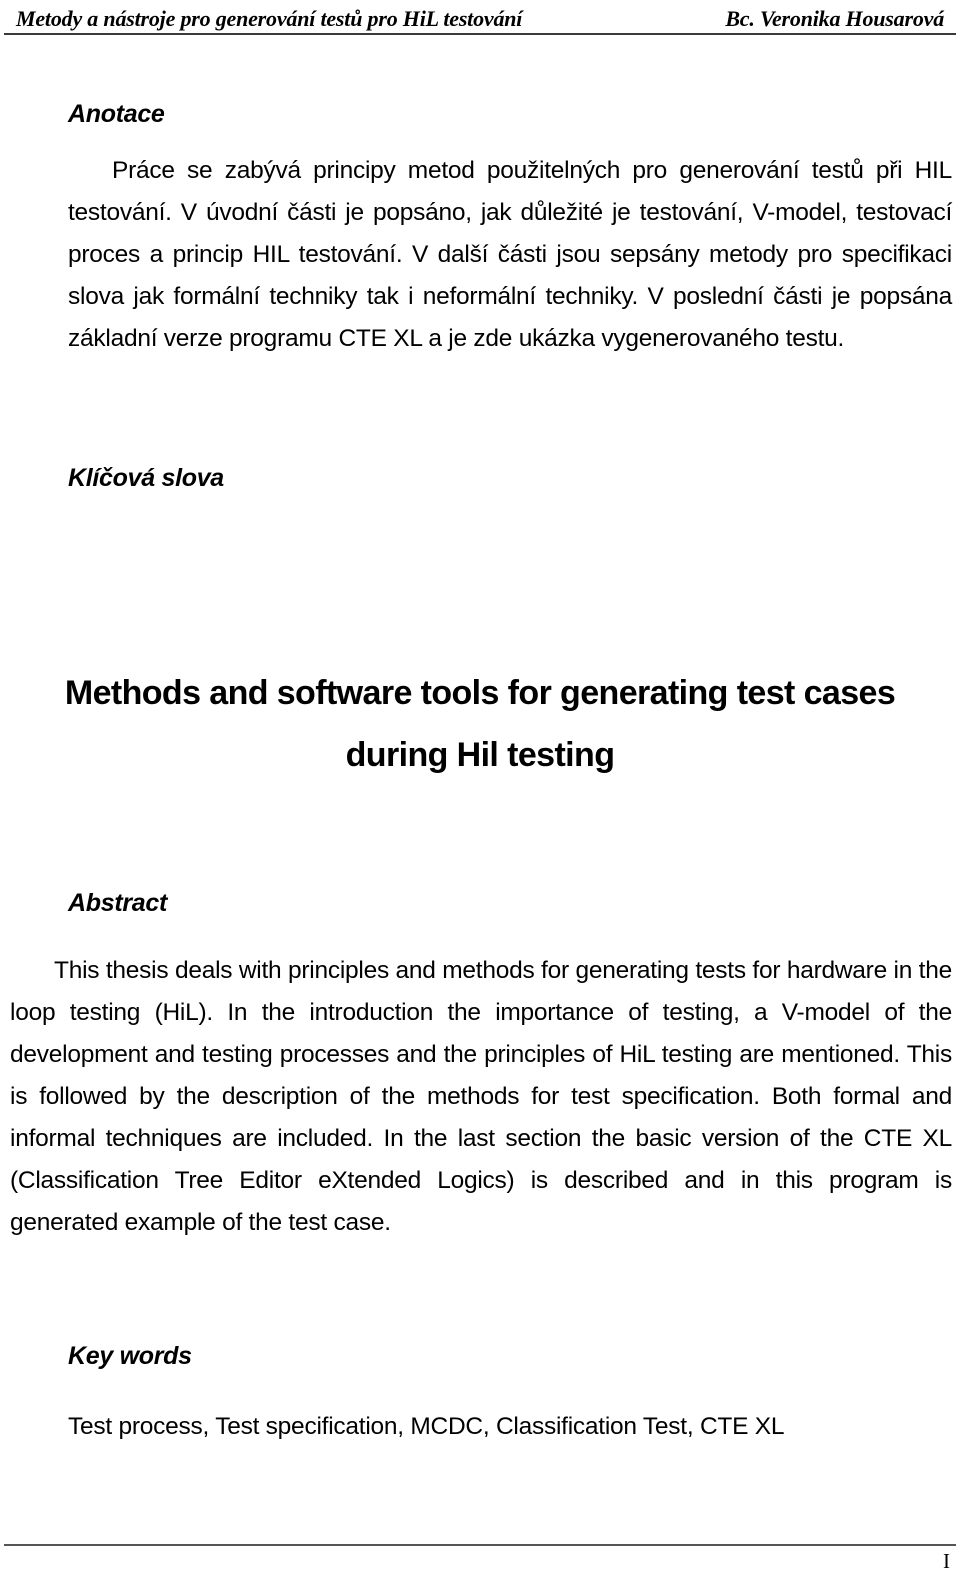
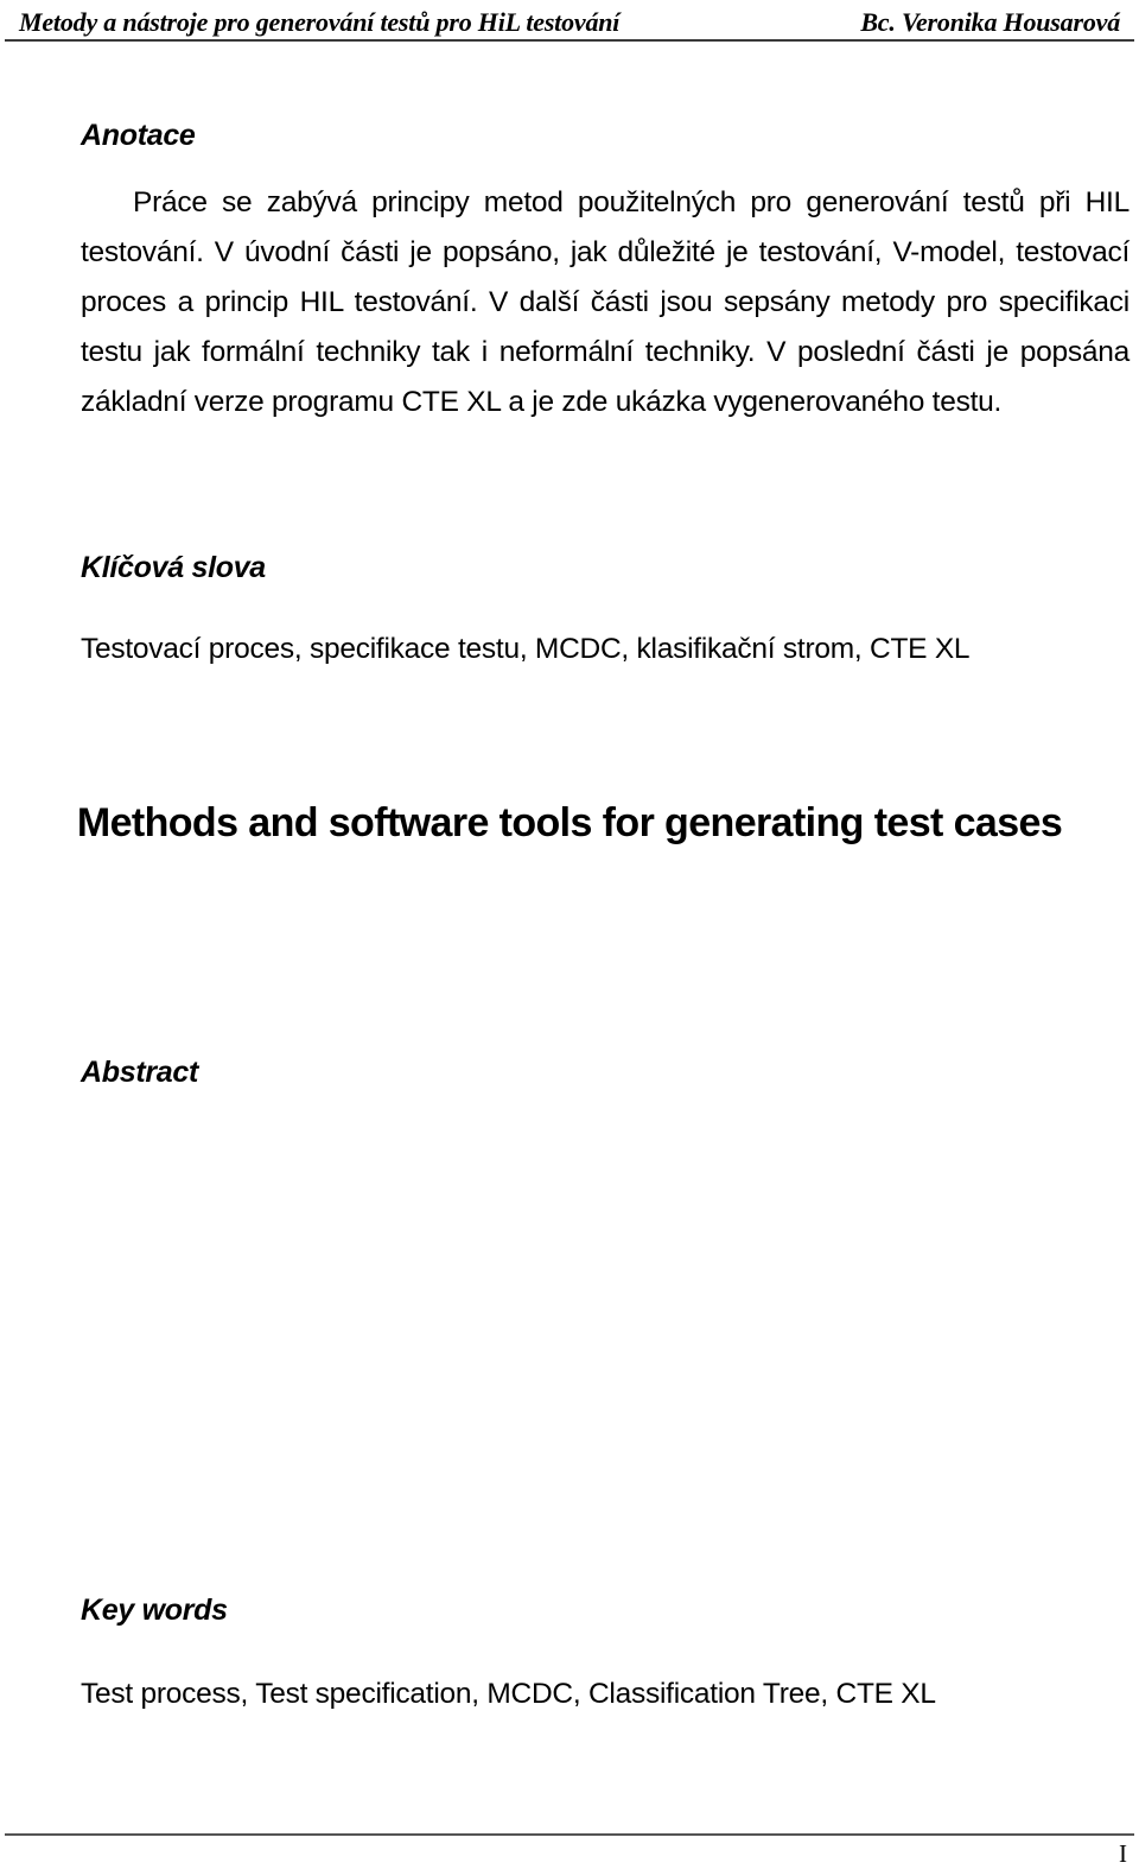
  Metody a nástroje pro generování testů pro HiL testování
  Bc. Veronika Housarová
  Anotace
- Práce se zabývá principy metod použitelných pro generování testů při HIL testování. V úvodní části je popsáno, jak důležité je testování, V-model, testovací proces a princip HIL testování. V další části jsou sepsány metody pro specifikaci slova jak formální techniky tak i neformální techniky. V poslední části je popsána základní verze programu CTE XL a je zde ukázka vygenerovaného testu.
+ Práce se zabývá principy metod použitelných pro generování testů při HIL testování. V úvodní části je popsáno, jak důležité je testování, V-model, testovací proces a princip HIL testování. V další části jsou sepsány metody pro specifikaci testu jak formální techniky tak i neformální techniky. V poslední části je popsána základní verze programu CTE XL a je zde ukázka vygenerovaného testu.
  Klíčová slova
+ Testovací proces, specifikace testu, MCDC, klasifikační strom, CTE XL
  Methods and software tools for generating test cases
- during Hil testing
  Abstract
- This thesis deals with principles and methods for generating tests for hardware in the loop testing (HiL). In the introduction the importance of testing, a V-model of the development and testing processes and the principles of HiL testing are mentioned. This is followed by the description of the methods for test specification. Both formal and informal techniques are included. In the last section the basic version of the CTE XL (Classification Tree Editor eXtended Logics) is described and in this program is generated example of the test case.
  Key words
- Test process, Test specification, MCDC, Classification Test, CTE XL
+ Test process, Test specification, MCDC, Classification Tree, CTE XL
  I
